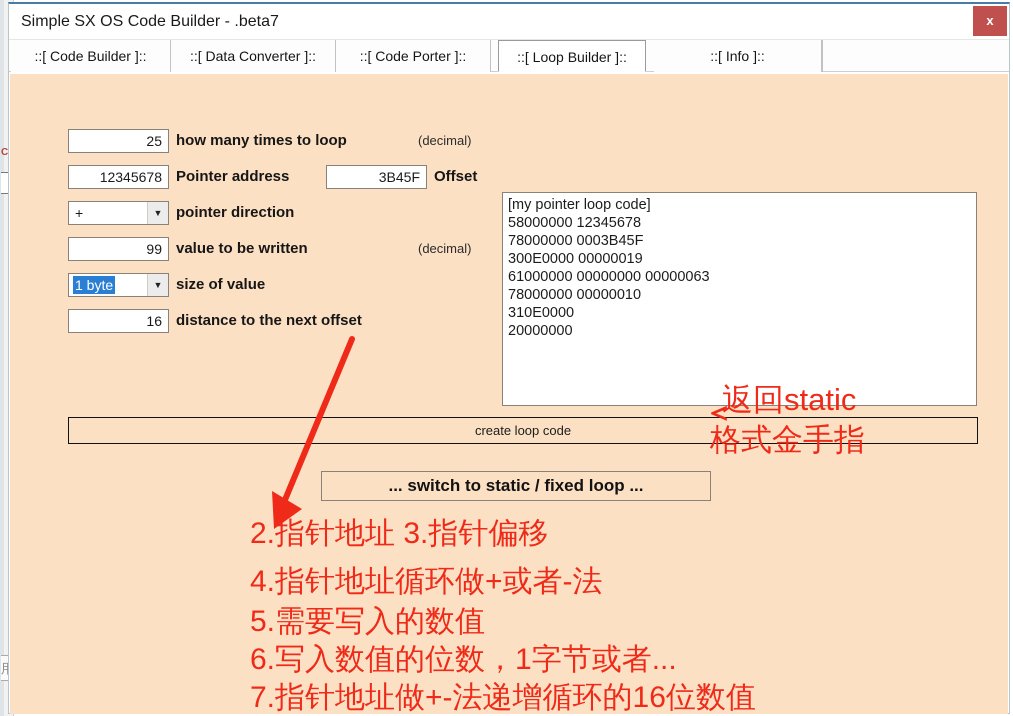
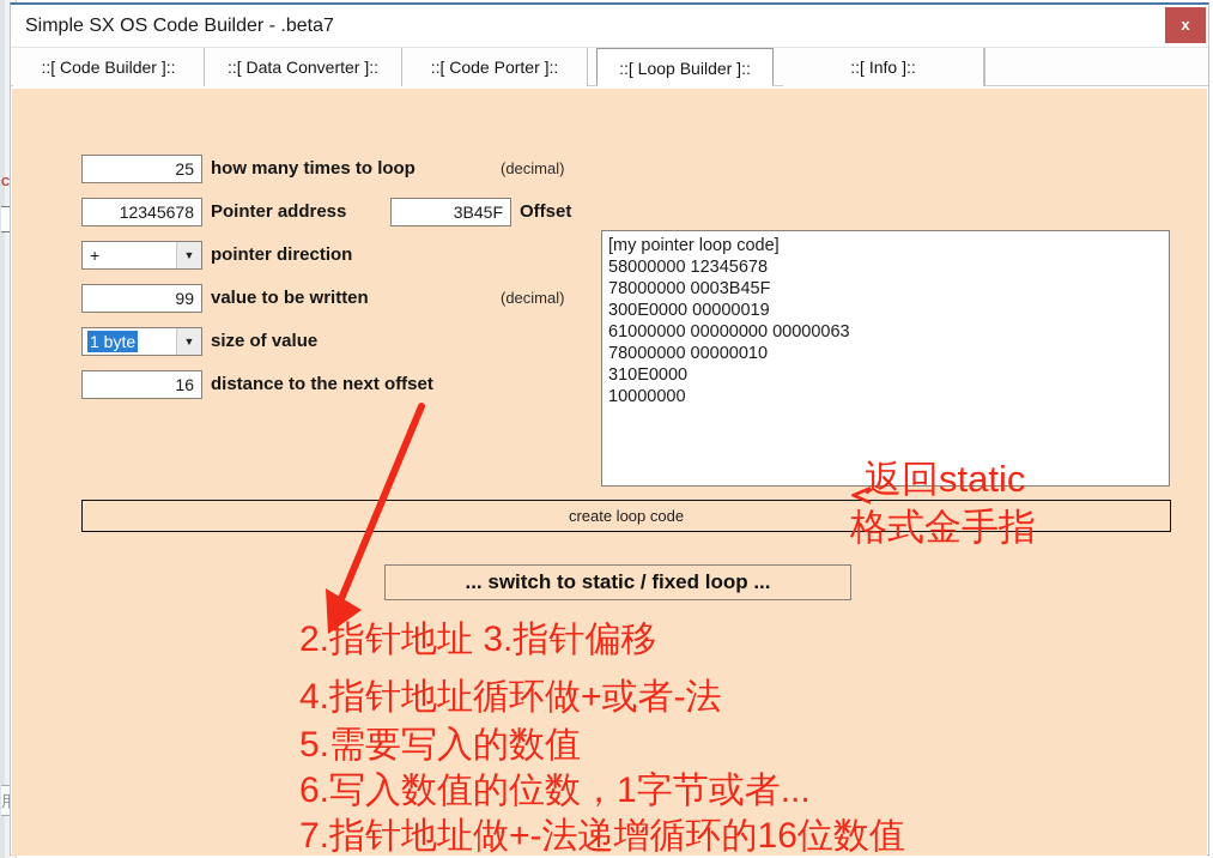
  C
  Simple SX OS Code Builder - .beta7
  x
  ::[ Code Builder ]::
  ::[ Data Converter ]::
  ::[ Code Porter ]::
  ::[ Loop Builder ]::
  ::[ Info ]::
  25
  how many times to loop
  (decimal)
  12345678
  Pointer address
  3B45F
  Offset
  +
  ▼
  pointer direction
  99
  value to be written
  (decimal)
  1 byte
  ▼
  size of value
  16
  distance to the next offset
  [my pointer loop code]
  58000000 12345678
  78000000 0003B45F
  300E0000 00000019
  61000000 00000000 00000063
  78000000 00000010
  310E0000
- 20000000
+ 10000000
  create loop code
  ... switch to static / fixed loop ...
  ＜
  返回static
  格式金手指
  2.指针地址 3.指针偏移
  4.指针地址循环做+或者-法
  5.需要写入的数值
  6.写入数值的位数，1字节或者...
  7.指针地址做+-法递增循环的16位数值
